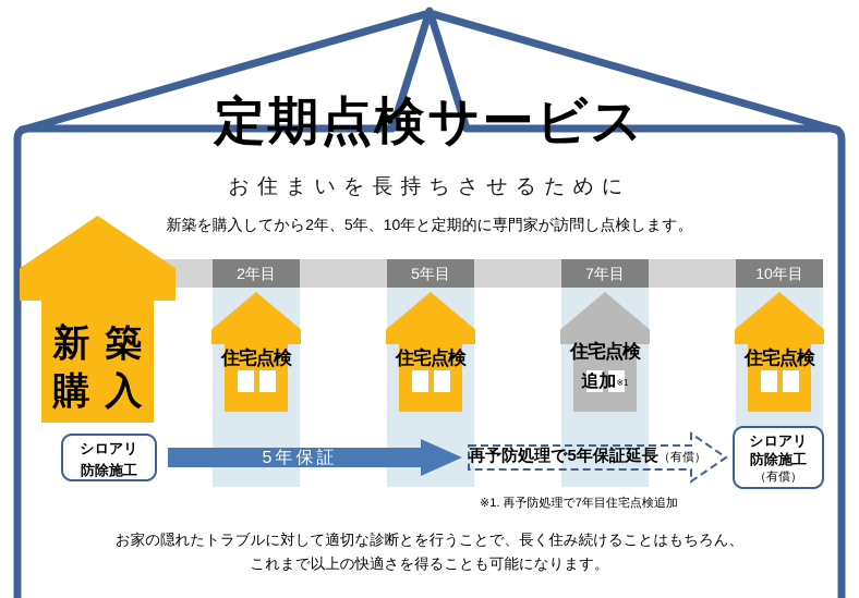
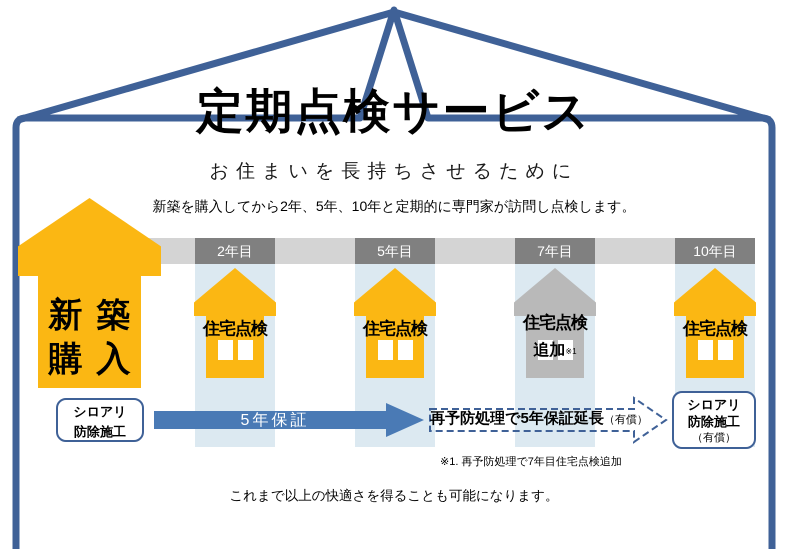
  定期点検サービス
  お住まいを長持ちさせるために
  新築を購入してから2年、5年、10年と定期的に専門家が訪問し点検します。
  2年目
  5年目
  7年目
  10年目
  新築
  購入
  住宅点検
  住宅点検
  住宅点検
  追加※1
  住宅点検
  シロアリ
  防除施工
  5年保証
  再予防処理で5年保証延長（有償）
  シロアリ
  防除施工
  （有償）
  ※1. 再予防処理で7年目住宅点検追加
- お家の隠れたトラブルに対して適切な診断とを行うことで、長く住み続けることはもちろん、
  これまで以上の快適さを得ることも可能になります。
